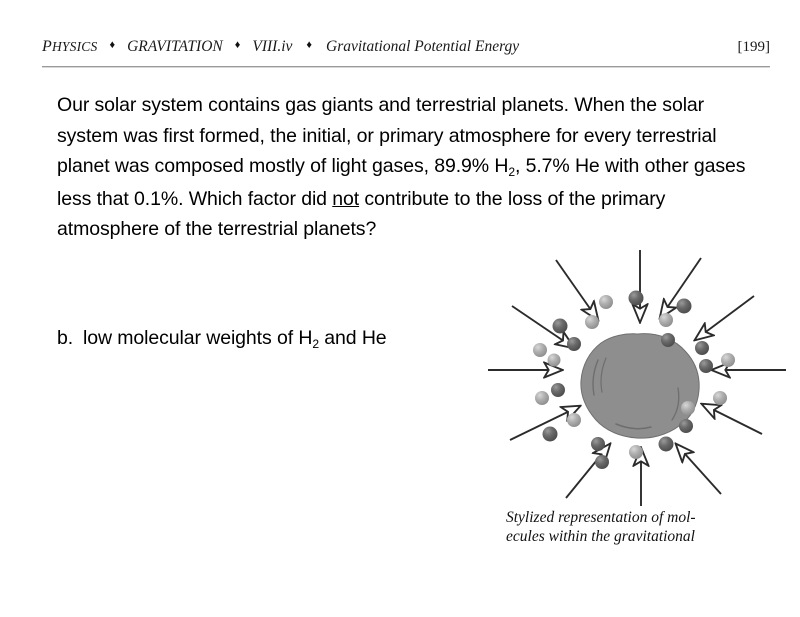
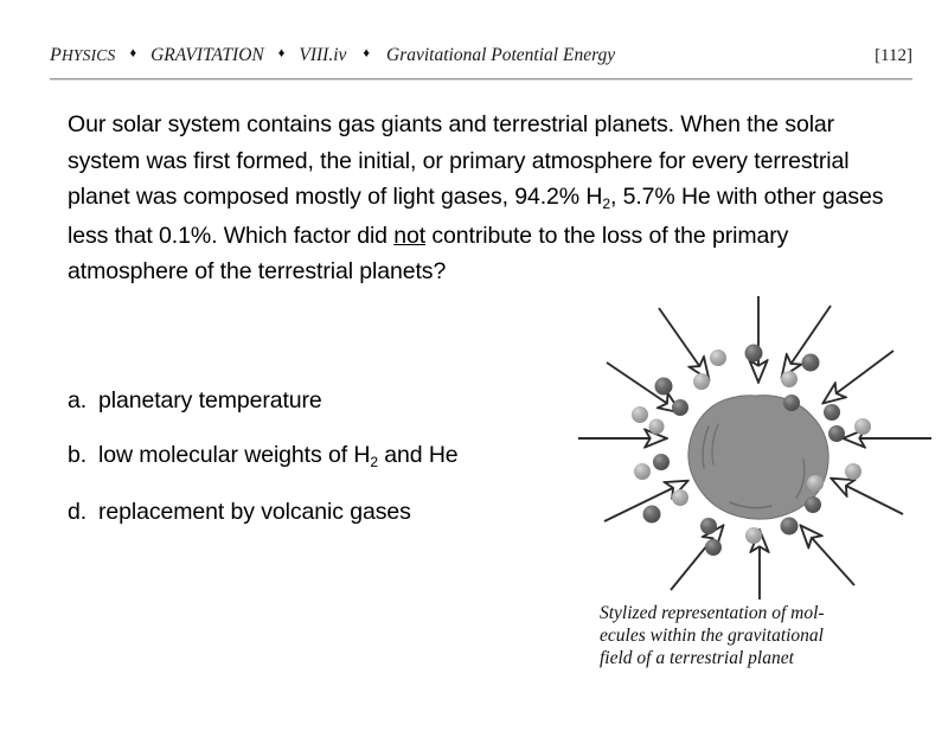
  PHYSICS
  ♦
  GRAVITATION
  ♦
  VIII.iv
  ♦
  Gravitational Potential Energy
- [199]
+ [112]
- Our solar system contains gas giants and terrestrial planets. When the solar system was first formed, the initial, or primary atmosphere for every terrestrial planet was composed mostly of light gases, 89.9% H2, 5.7% He with other gases less that 0.1%. Which factor did not contribute to the loss of the primary atmosphere of the terrestrial planets?
+ Our solar system contains gas giants and terrestrial planets. When the solar system was first formed, the initial, or primary atmosphere for every terrestrial planet was composed mostly of light gases, 94.2% H2, 5.7% He with other gases less that 0.1%. Which factor did not contribute to the loss of the primary atmosphere of the terrestrial planets?
+ a.
+ planetary temperature
  b.
  low molecular weights of H2 and He
+ d.
+ replacement by volcanic gases
  Stylized representation of mol-
  ecules within the gravitational
+ field of a terrestrial planet
